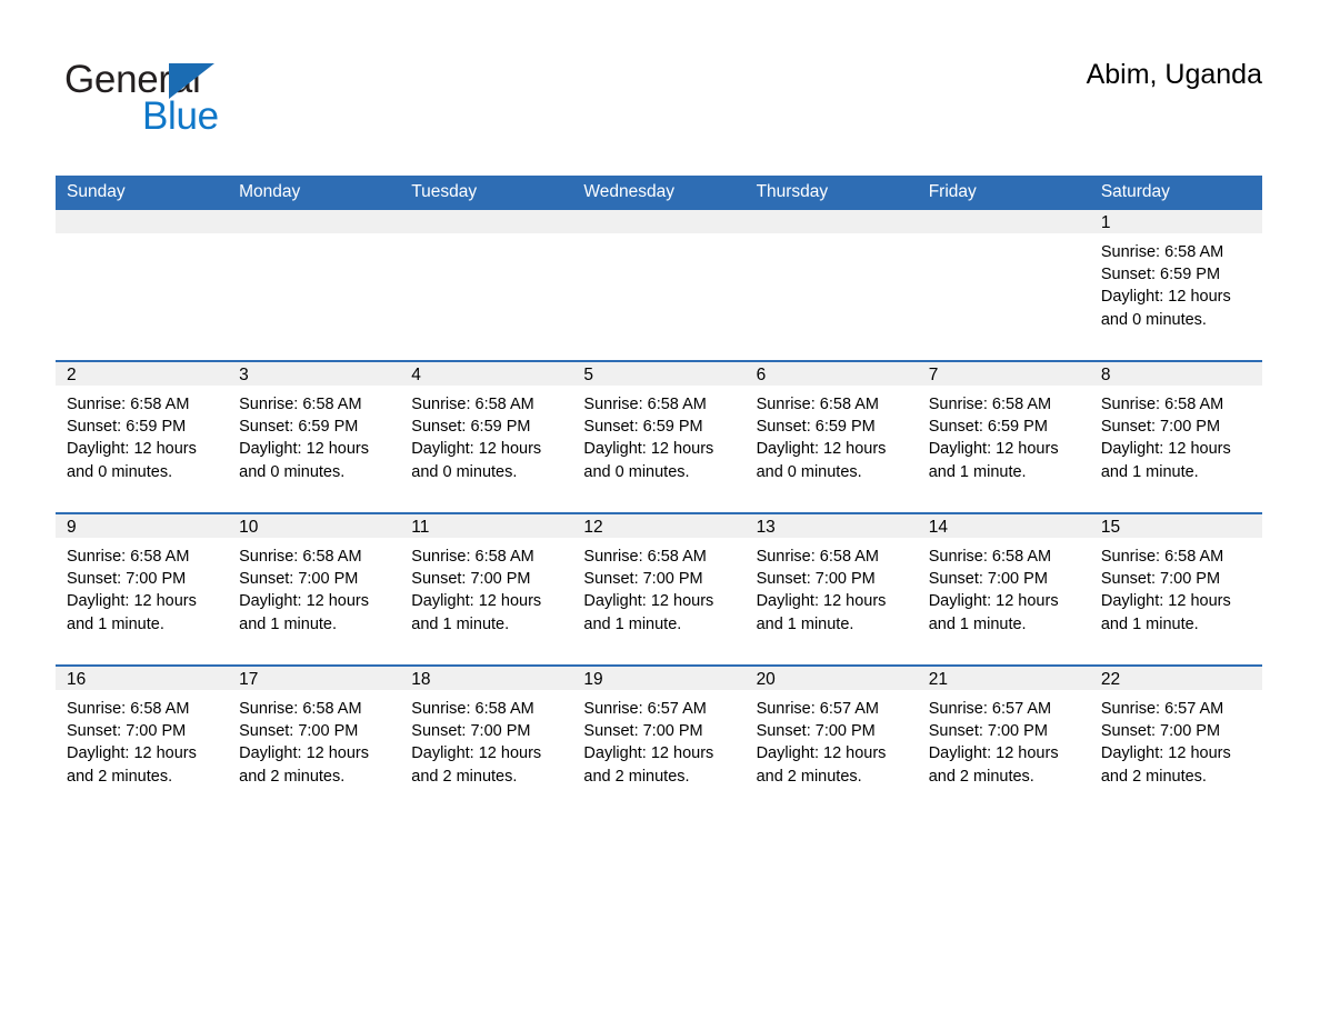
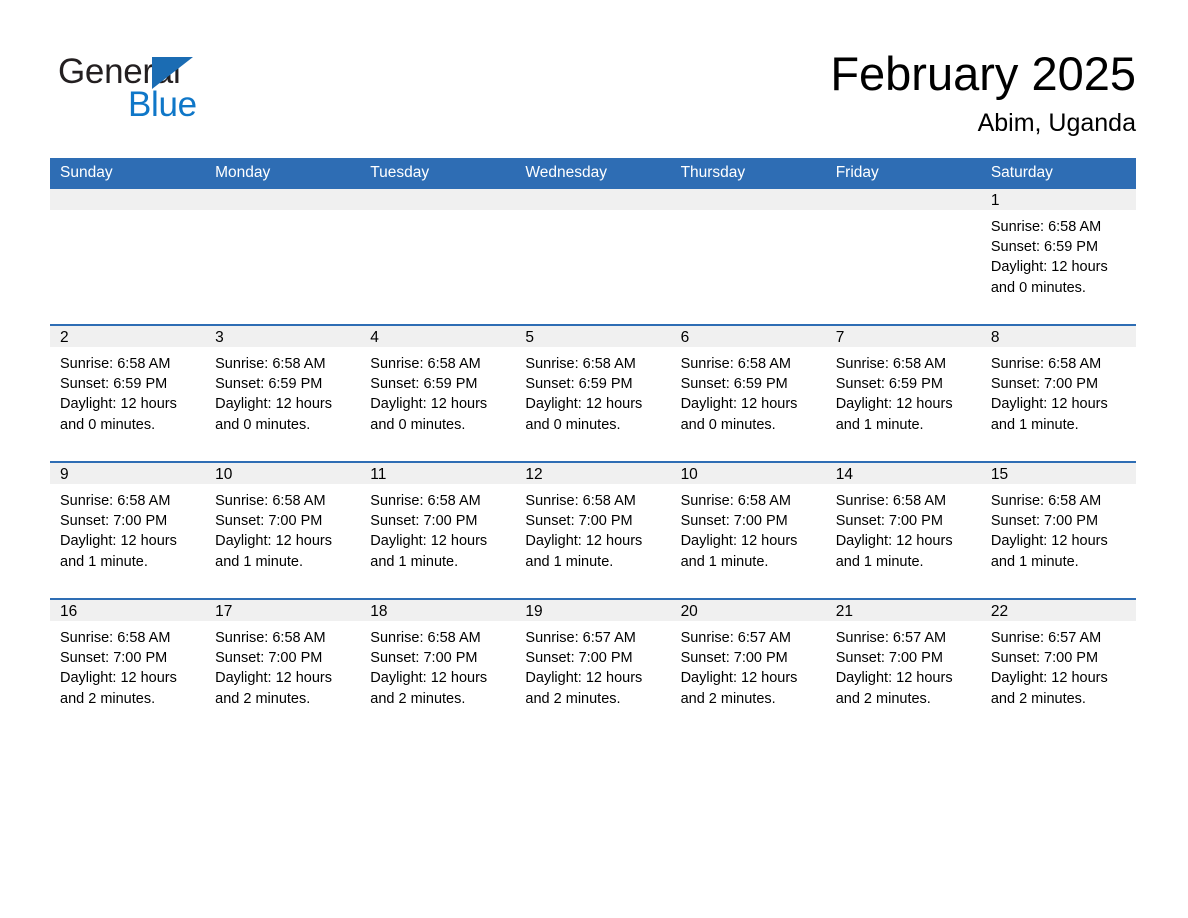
  General
  Blue
+ February 2025
  Abim, Uganda
  Sunday	Monday	Tuesday	Wednesday	Thursday	Friday	Saturday
  						1Sunrise: 6:58 AMSunset: 6:59 PMDaylight: 12 hours and 0 minutes.
  2Sunrise: 6:58 AMSunset: 6:59 PMDaylight: 12 hours and 0 minutes.	3Sunrise: 6:58 AMSunset: 6:59 PMDaylight: 12 hours and 0 minutes.	4Sunrise: 6:58 AMSunset: 6:59 PMDaylight: 12 hours and 0 minutes.	5Sunrise: 6:58 AMSunset: 6:59 PMDaylight: 12 hours and 0 minutes.	6Sunrise: 6:58 AMSunset: 6:59 PMDaylight: 12 hours and 0 minutes.	7Sunrise: 6:58 AMSunset: 6:59 PMDaylight: 12 hours and 1 minute.	8Sunrise: 6:58 AMSunset: 7:00 PMDaylight: 12 hours and 1 minute.
- 9Sunrise: 6:58 AMSunset: 7:00 PMDaylight: 12 hours and 1 minute.	10Sunrise: 6:58 AMSunset: 7:00 PMDaylight: 12 hours and 1 minute.	11Sunrise: 6:58 AMSunset: 7:00 PMDaylight: 12 hours and 1 minute.	12Sunrise: 6:58 AMSunset: 7:00 PMDaylight: 12 hours and 1 minute.	13Sunrise: 6:58 AMSunset: 7:00 PMDaylight: 12 hours and 1 minute.	14Sunrise: 6:58 AMSunset: 7:00 PMDaylight: 12 hours and 1 minute.	15Sunrise: 6:58 AMSunset: 7:00 PMDaylight: 12 hours and 1 minute.
+ 9Sunrise: 6:58 AMSunset: 7:00 PMDaylight: 12 hours and 1 minute.	10Sunrise: 6:58 AMSunset: 7:00 PMDaylight: 12 hours and 1 minute.	11Sunrise: 6:58 AMSunset: 7:00 PMDaylight: 12 hours and 1 minute.	12Sunrise: 6:58 AMSunset: 7:00 PMDaylight: 12 hours and 1 minute.	10Sunrise: 6:58 AMSunset: 7:00 PMDaylight: 12 hours and 1 minute.	14Sunrise: 6:58 AMSunset: 7:00 PMDaylight: 12 hours and 1 minute.	15Sunrise: 6:58 AMSunset: 7:00 PMDaylight: 12 hours and 1 minute.
  16Sunrise: 6:58 AMSunset: 7:00 PMDaylight: 12 hours and 2 minutes.	17Sunrise: 6:58 AMSunset: 7:00 PMDaylight: 12 hours and 2 minutes.	18Sunrise: 6:58 AMSunset: 7:00 PMDaylight: 12 hours and 2 minutes.	19Sunrise: 6:57 AMSunset: 7:00 PMDaylight: 12 hours and 2 minutes.	20Sunrise: 6:57 AMSunset: 7:00 PMDaylight: 12 hours and 2 minutes.	21Sunrise: 6:57 AMSunset: 7:00 PMDaylight: 12 hours and 2 minutes.	22Sunrise: 6:57 AMSunset: 7:00 PMDaylight: 12 hours and 2 minutes.
